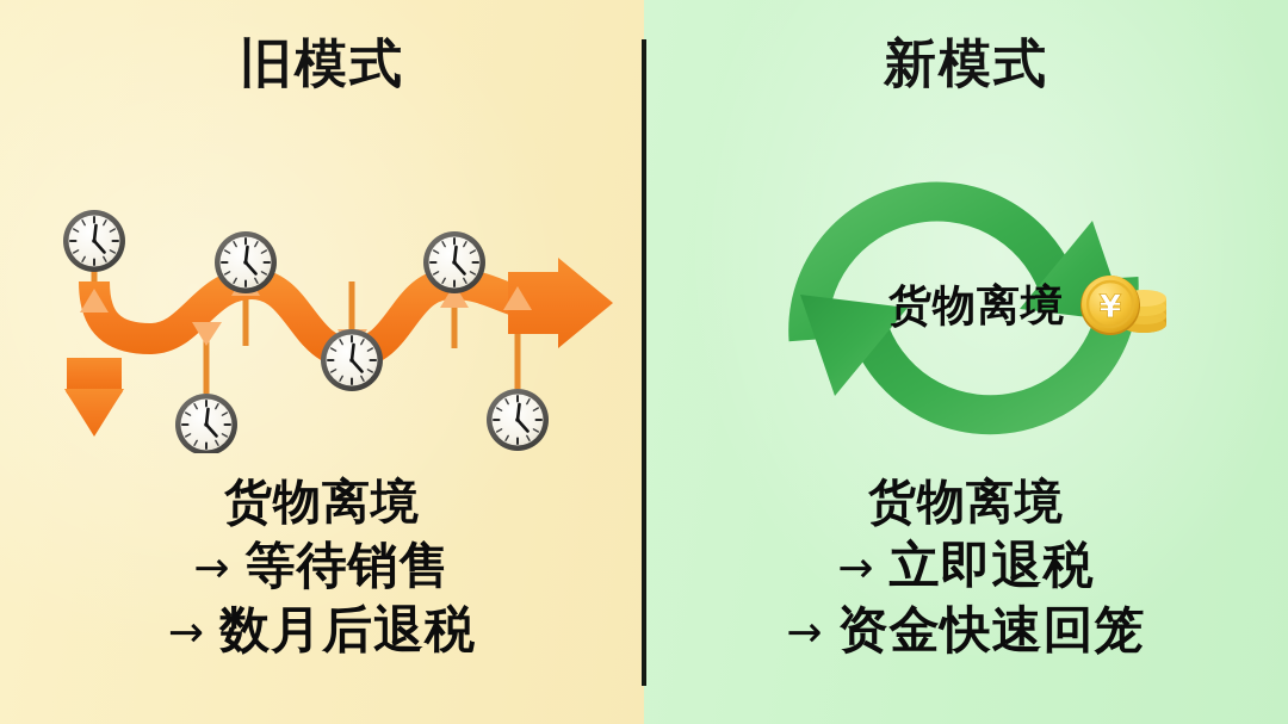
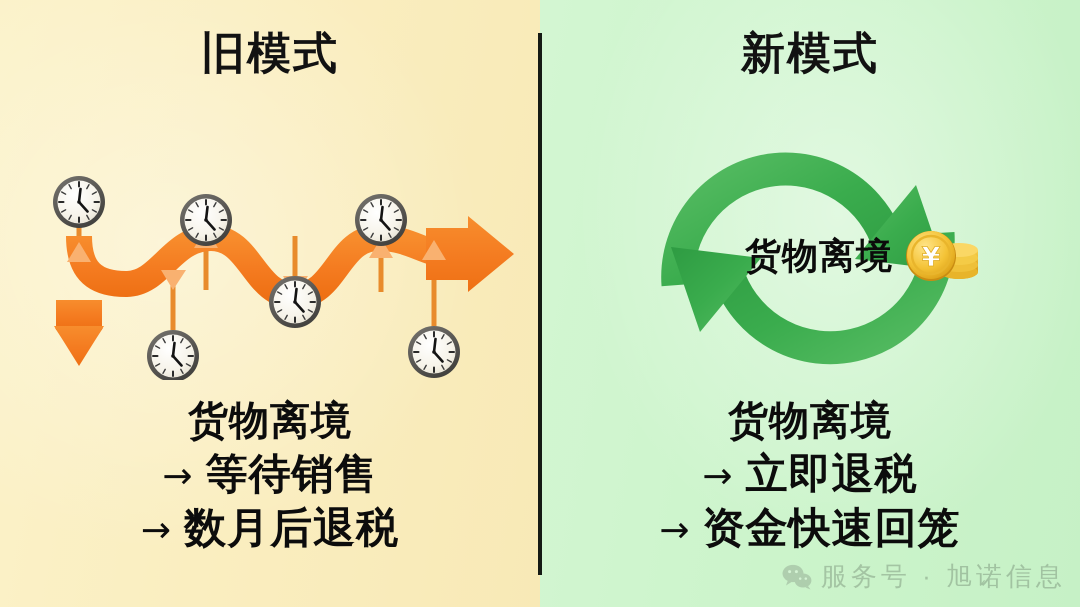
  旧模式
  货物离境
  → 等待销售
  → 数月后退税
  新模式
  货物离境
  → 立即退税
  → 资金快速回笼
  货物离境
  ¥
+ 服务号 · 旭诺信息
